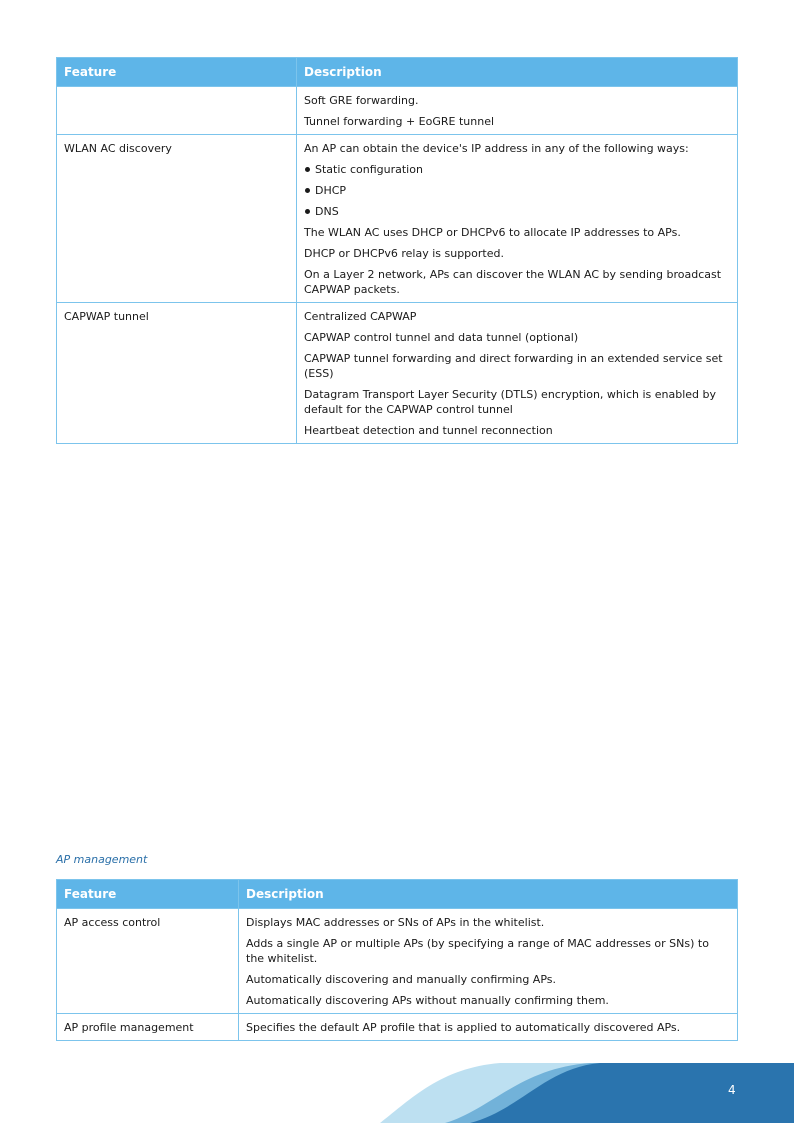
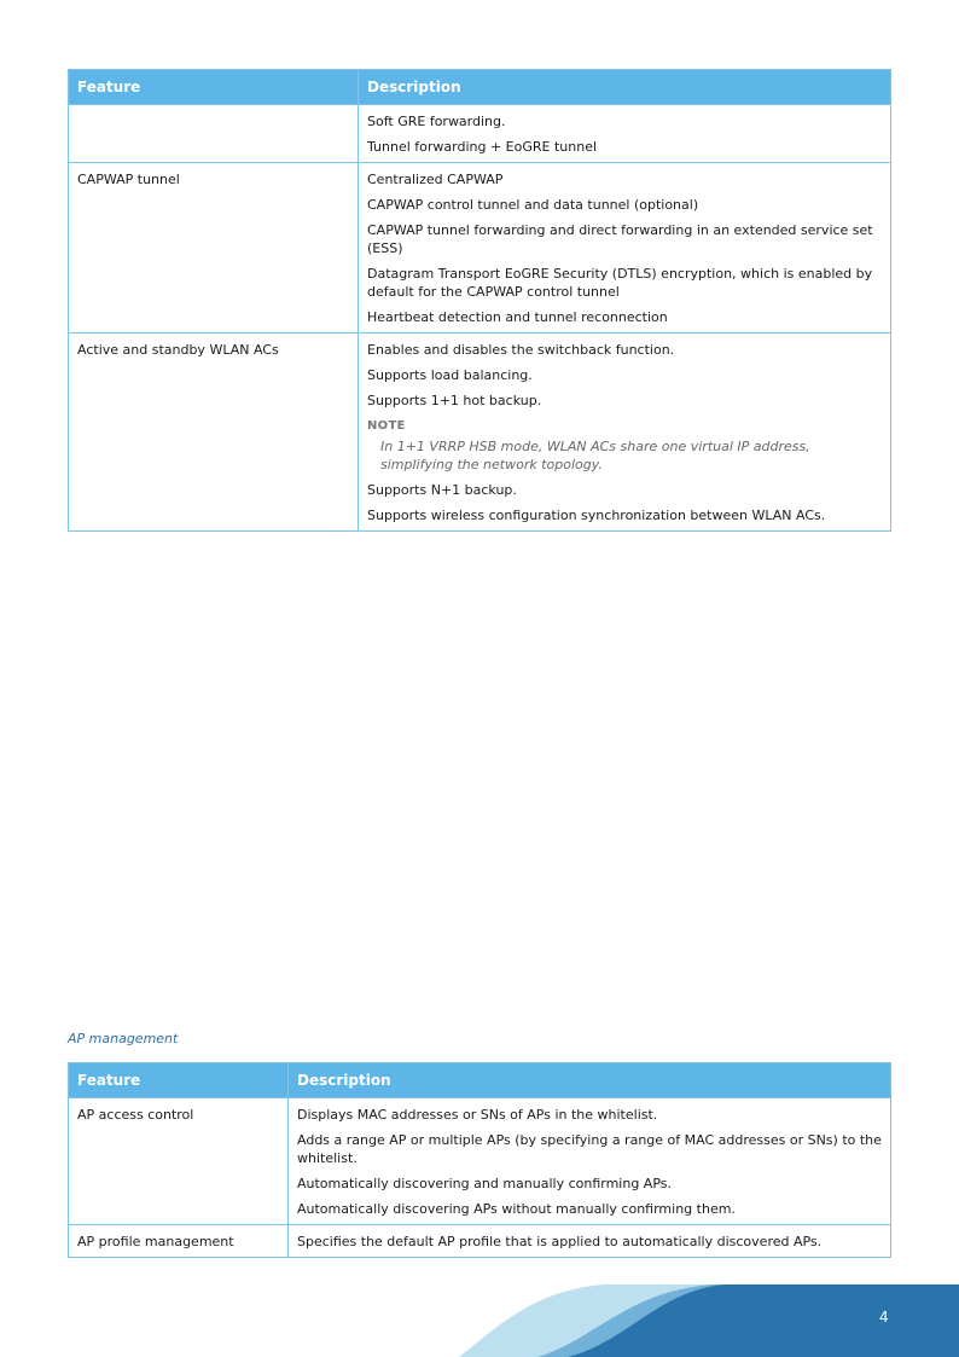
  Feature	Description
  	Soft GRE forwarding.Tunnel forwarding + EoGRE tunnel
- WLAN AC discovery	An AP can obtain the device's IP address in any of the following ways:Static configurationDHCPDNSThe WLAN AC uses DHCP or DHCPv6 to allocate IP addresses to APs.DHCP or DHCPv6 relay is supported.On a Layer 2 network, APs can discover the WLAN AC by sending broadcast CAPWAP packets.
- CAPWAP tunnel	Centralized CAPWAPCAPWAP control tunnel and data tunnel (optional)CAPWAP tunnel forwarding and direct forwarding in an extended service set (ESS)Datagram Transport Layer Security (DTLS) encryption, which is enabled by default for the CAPWAP control tunnelHeartbeat detection and tunnel reconnection
+ CAPWAP tunnel	Centralized CAPWAPCAPWAP control tunnel and data tunnel (optional)CAPWAP tunnel forwarding and direct forwarding in an extended service set (ESS)Datagram Transport EoGRE Security (DTLS) encryption, which is enabled by default for the CAPWAP control tunnelHeartbeat detection and tunnel reconnection
+ Active and standby WLAN ACs	Enables and disables the switchback function.Supports load balancing.Supports 1+1 hot backup.NOTEIn 1+1 VRRP HSB mode, WLAN ACs share one virtual IP address, simplifying the network topology.Supports N+1 backup.Supports wireless configuration synchronization between WLAN ACs.
  AP management
  Feature	Description
- AP access control	Displays MAC addresses or SNs of APs in the whitelist.Adds a single AP or multiple APs (by specifying a range of MAC addresses or SNs) to the whitelist.Automatically discovering and manually confirming APs.Automatically discovering APs without manually confirming them.
+ AP access control	Displays MAC addresses or SNs of APs in the whitelist.Adds a range AP or multiple APs (by specifying a range of MAC addresses or SNs) to the whitelist.Automatically discovering and manually confirming APs.Automatically discovering APs without manually confirming them.
  AP profile management	Specifies the default AP profile that is applied to automatically discovered APs.
  4
